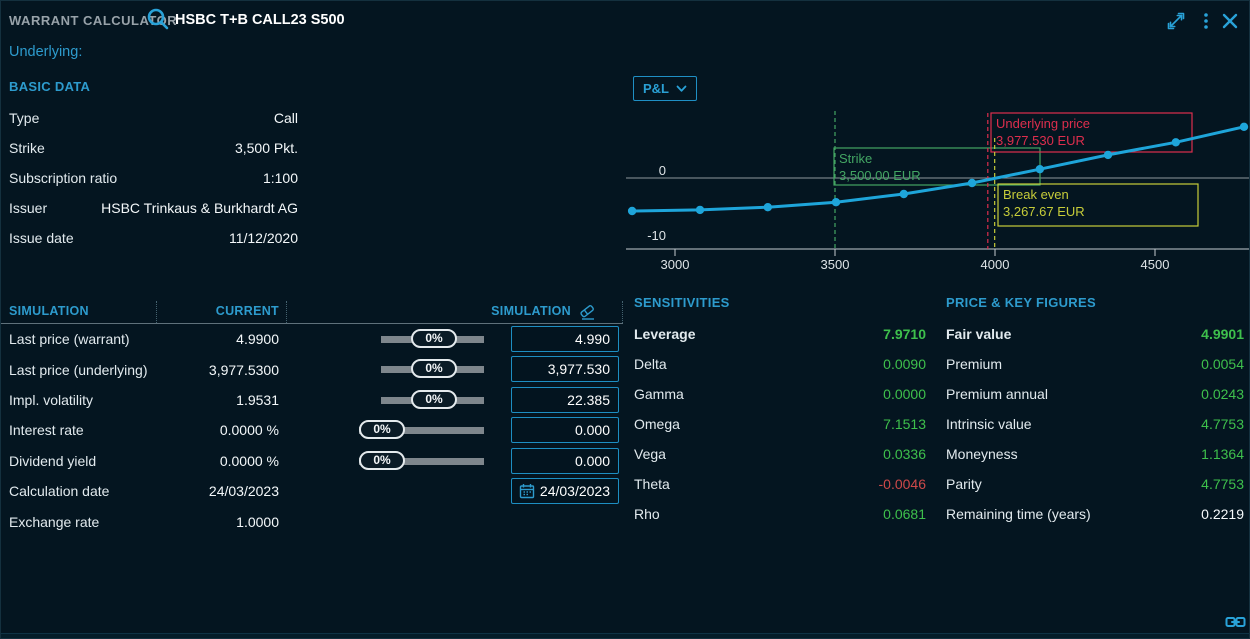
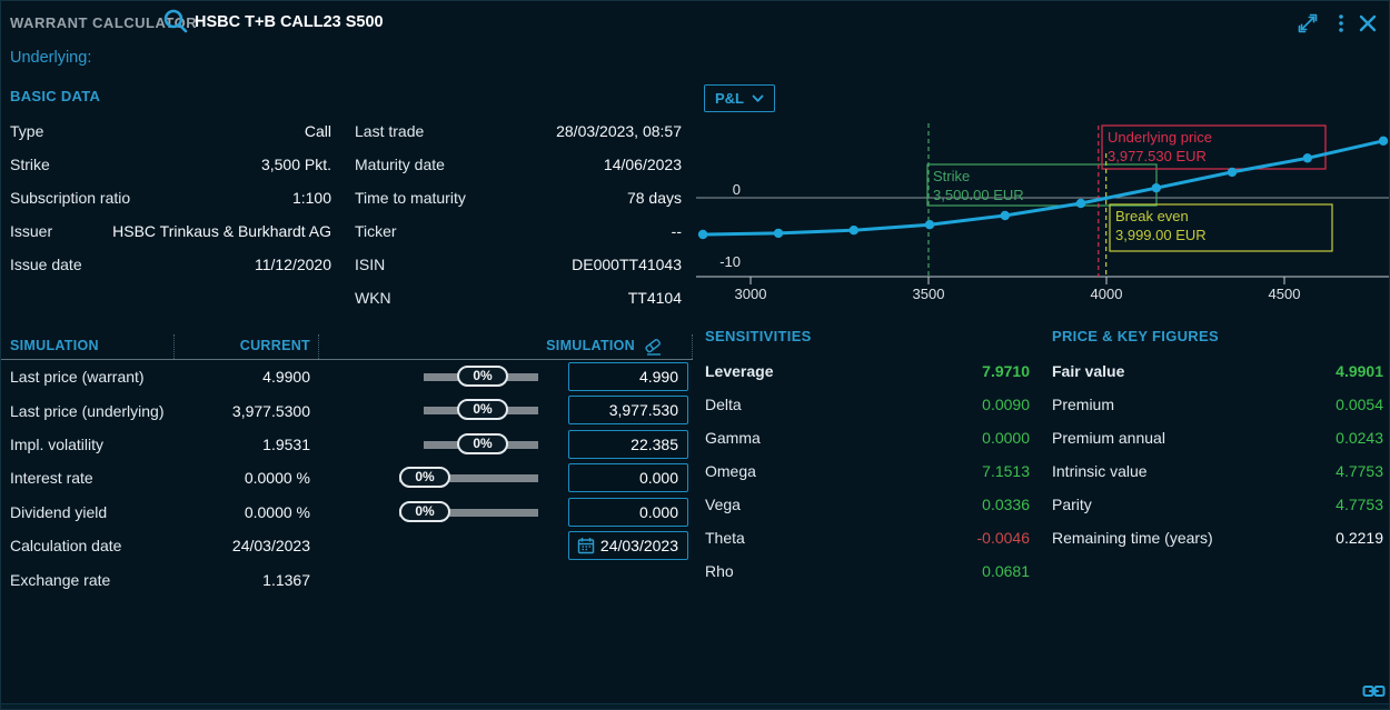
  WARRANT CALCULATR
  HSBC T+B CALL23 S500
  Underlying:
  BASIC DATA
  Type
  Call
  Strike
  3,500 Pkt.
  Subscription ratio
  1:100
  Issuer
  HSBC Trinkaus & Burkhardt AG
  Issue date
  11/12/2020
+ Last trade
+ 28/03/2023, 08:57
+ Maturity date
+ 14/06/2023
+ Time to maturity
+ 78 days
+ Ticker
+ --
+ ISIN
+ DE000TT41043
+ WKN
+ TT4104
  P&L
  0
  -10
  3000
  3500
  4000
  4500
  Strike
  3,500.00 EUR
  Underlying price
  3,977.530 EUR
  Break even
- 3,267.67 EUR
+ 3,999.00 EUR
  SIMULATION
  CURRENT
  SIMULATION
  Last price (warrant)
  4.9900
  0%
  4.990
  Last price (underlying)
  3,977.5300
  0%
  3,977.530
  Impl. volatility
  1.9531
  0%
  22.385
  Interest rate
  0.0000 %
  0%
  0.000
  Dividend yield
  0.0000 %
  0%
  0.000
  Calculation date
  24/03/2023
  24/03/2023
  Exchange rate
- 1.0000
+ 1.1367
  SENSITIVITIES
  Leverage
  7.9710
  Delta
  0.0090
  Gamma
  0.0000
  Omega
  7.1513
  Vega
  0.0336
  Theta
  -0.0046
  Rho
  0.0681
  PRICE & KEY FIGURES
  Fair value
  4.9901
  Premium
  0.0054
  Premium annual
  0.0243
  Intrinsic value
  4.7753
- Moneyness
- 1.1364
  Parity
  4.7753
  Remaining time (years)
  0.2219
